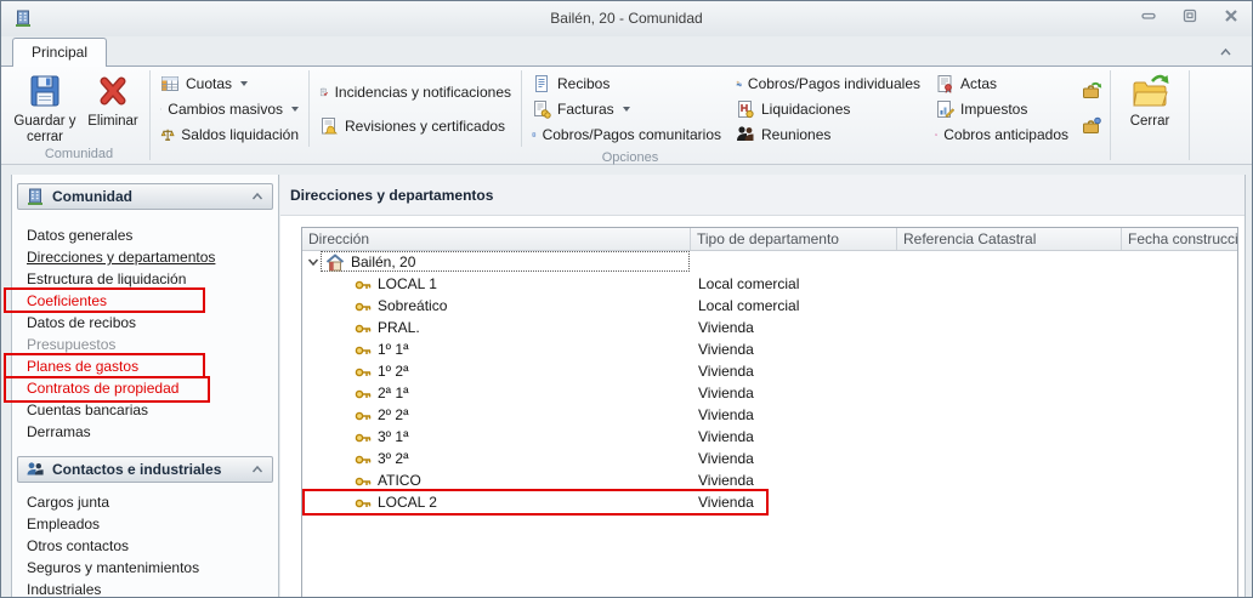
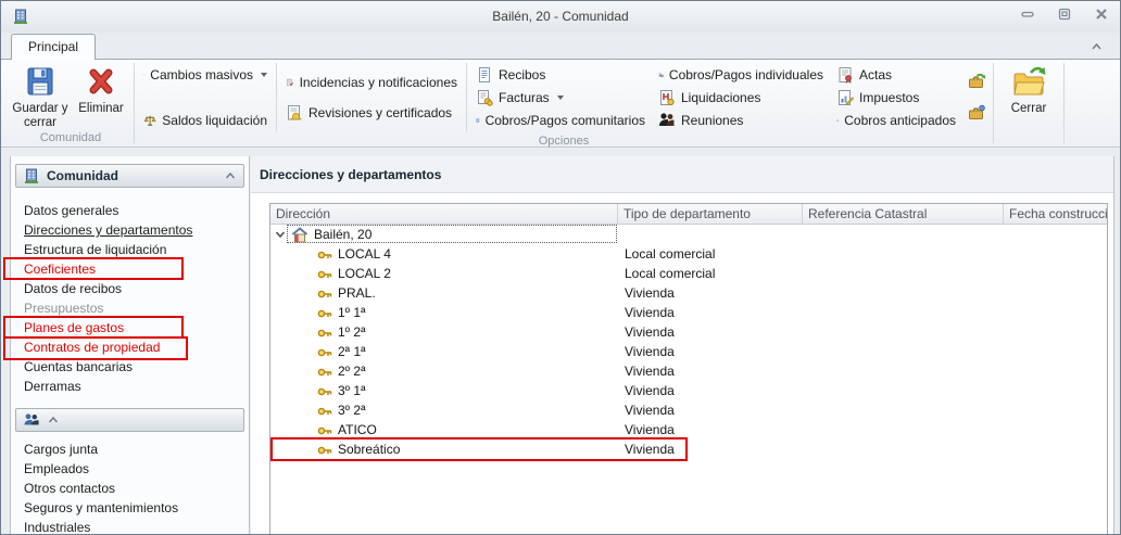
  Bailén, 20 - Comunidad
  Principal
  Guardar y cerrar
  Eliminar
  Comunidad
- Cuotas
  Cambios masivos
  Saldos liquidación
  Incidencias y notificaciones
  Revisiones y certificados
  Recibos
  Facturas
  Cobros/Pagos comunitarios
  Cobros/Pagos individuales
  Liquidaciones
  Reuniones
  Actas
  Impuestos
  Cobros anticipados
  Opciones
  Cerrar
  Comunidad
  Datos generales
  Direcciones y departamentos
  Estructura de liquidación
  Coeficientes
  Datos de recibos
  Presupuestos
  Planes de gastos
  Contratos de propiedad
  Cuentas bancarias
  Derramas
- Contactos e industriales
  Cargos junta
  Empleados
  Otros contactos
  Seguros y mantenimientos
  Industriales
  Direcciones y departamentos
  Dirección
  Tipo de departamento
  Referencia Catastral
  Fecha construcci
  Bailén, 20
- LOCAL 1
+ LOCAL 4
  Local comercial
- Sobreático
+ LOCAL 2
  Local comercial
  PRAL.
  Vivienda
  1º 1ª
  Vivienda
  1º 2ª
  Vivienda
  2ª 1ª
  Vivienda
  2º 2ª
  Vivienda
  3º 1ª
  Vivienda
  3º 2ª
  Vivienda
  ATICO
  Vivienda
- LOCAL 2
+ Sobreático
  Vivienda
